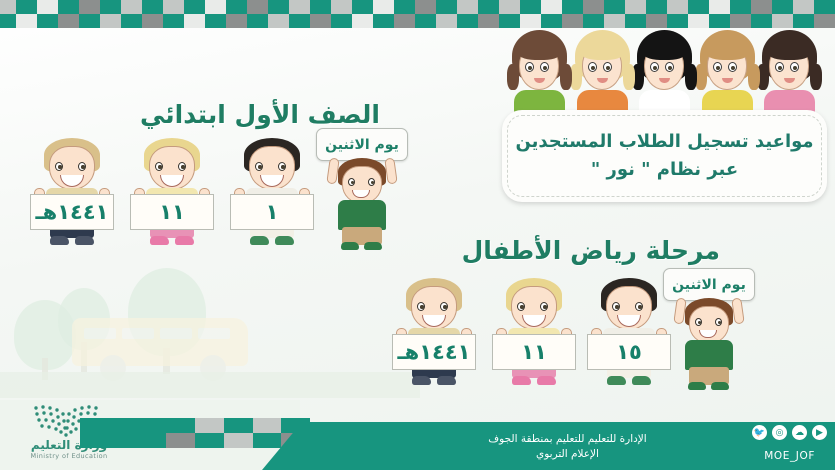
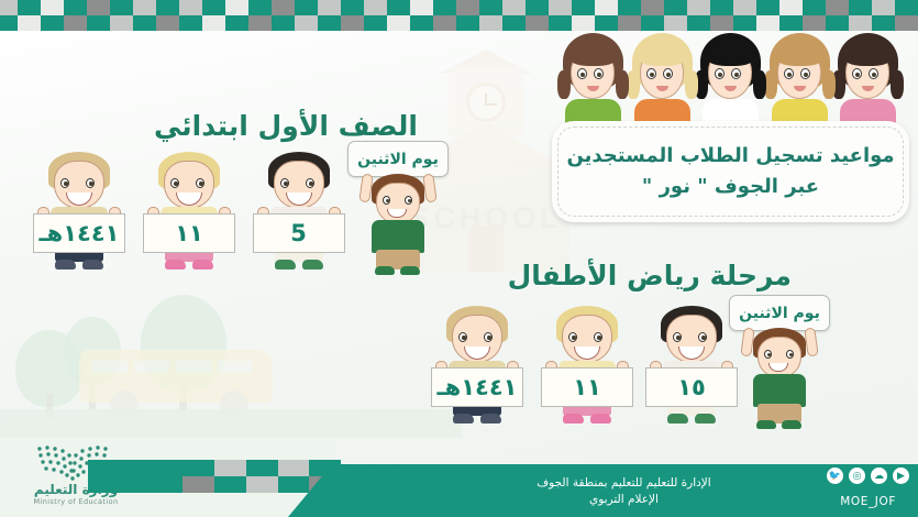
+ SCHOOL
  مواعيد تسجيل الطلاب المستجدين
- عبر نظام " نور "
+ عبر الجوف " نور "
  الصف الأول ابتدائي
  مرحلة رياض الأطفال
  ١٤٤١هـ
  ١١
- ١
+ 5
  يوم الاثنين
  ١٤٤١هـ
  ١١
  ١٥
  يوم الاثنين
  Ministry of Education
  الإدارة للتعليم للتعليم بمنطقة الجوف
  الإعلام التربوي
  🐦
  ◎
  ☁
  ▶
  MOE_JOF
